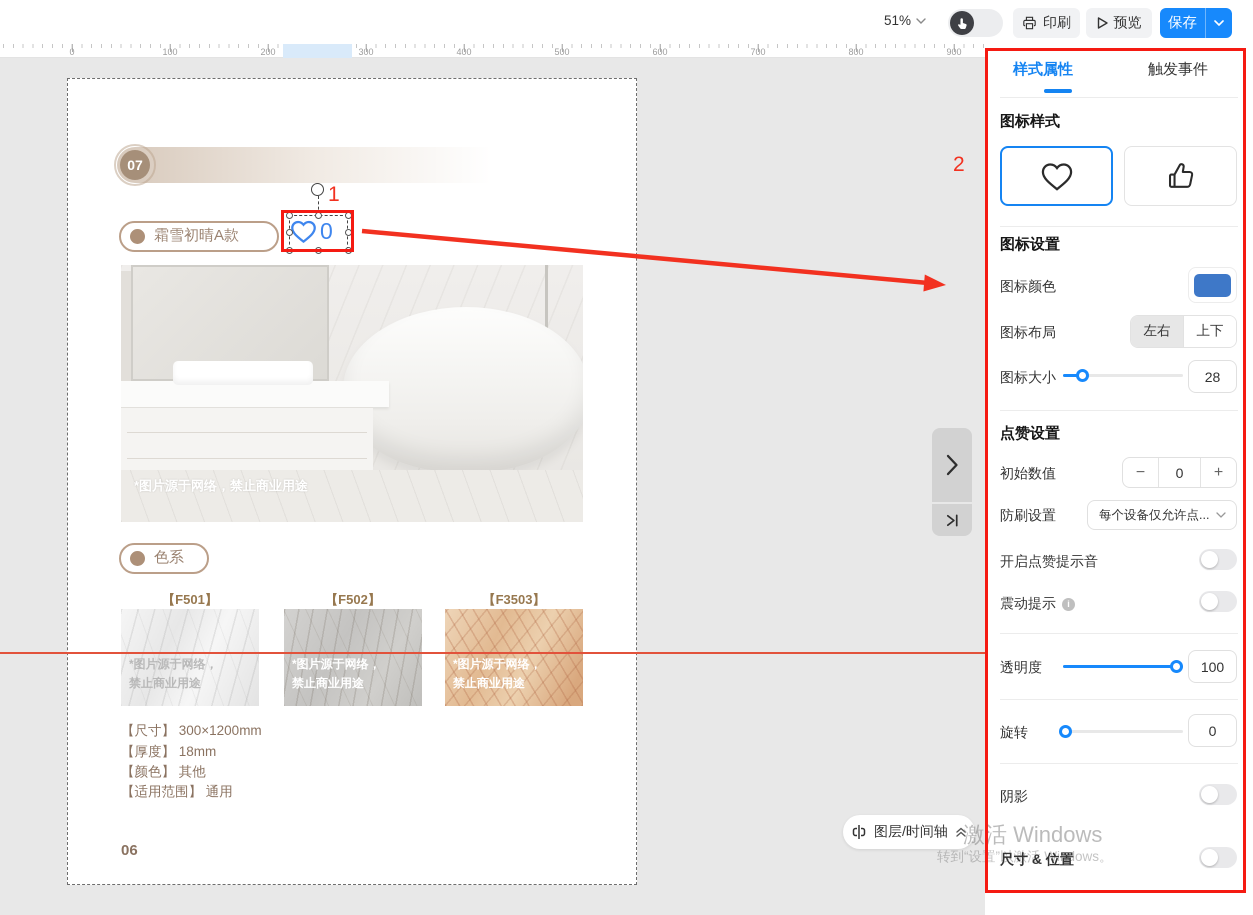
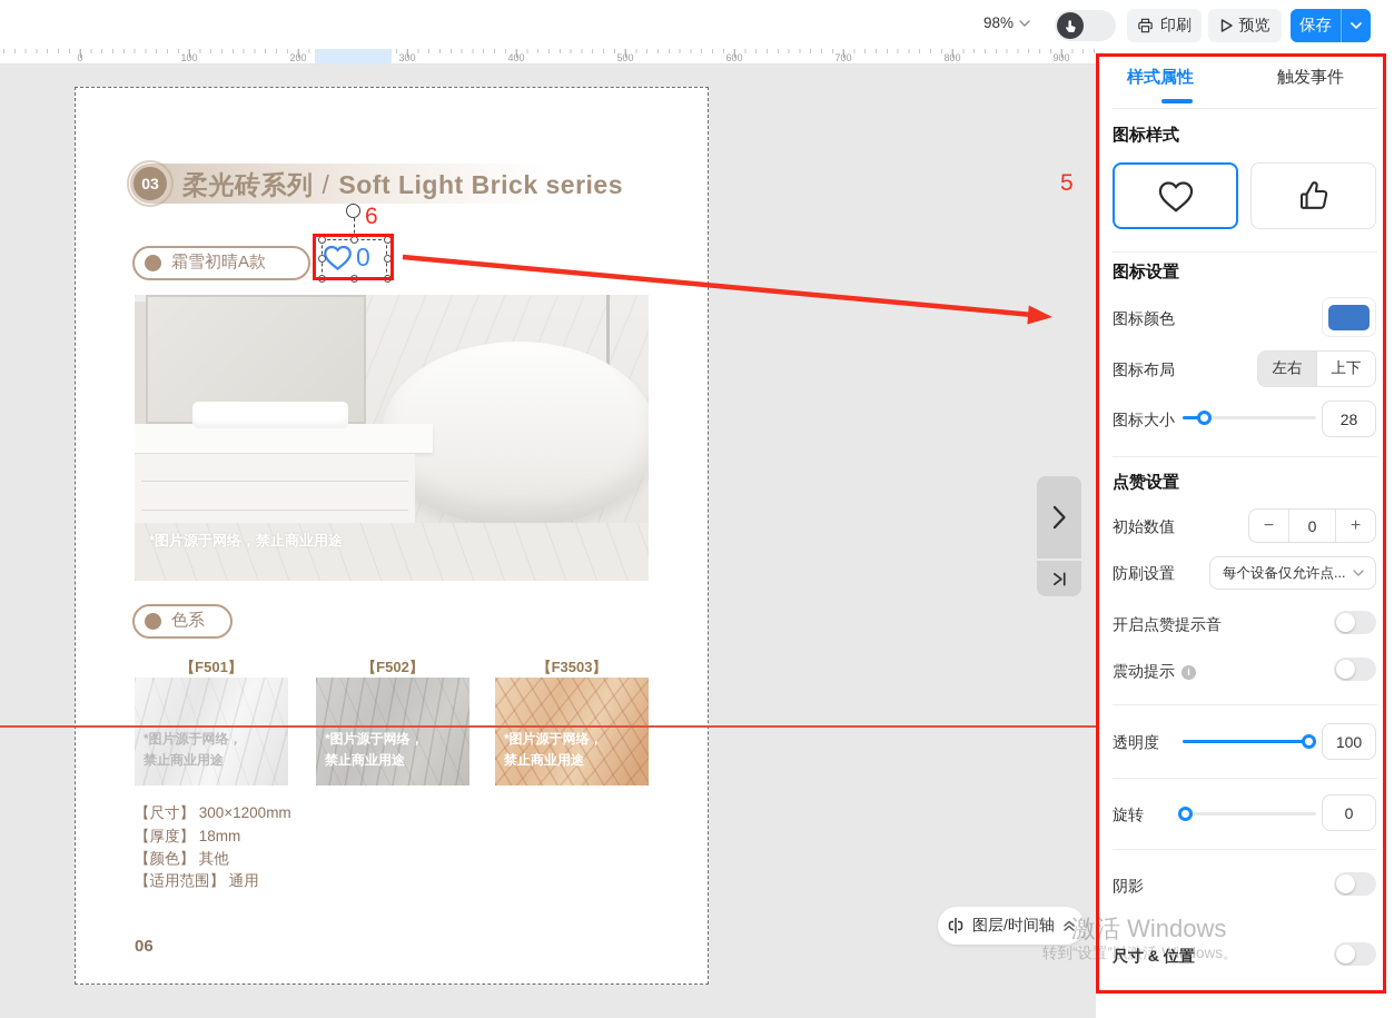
- 51%
+ 98%
  印刷
  预览
  保存
  0
  100
  200
  300
  400
  500
  600
  700
  800
  900
- 07
+ 03
+ 柔光砖系列 / Soft Light Brick series
  霜雪初晴A款
  0
  *图片源于网络，禁止商业用途
  色系
  【F501】
  【F502】
  【F3503】
  *图片源于网络，
  禁止商业用途
  *图片源于网络，
  禁止商业用途
  *图片源于网络，
  禁止商业用途
  【尺寸】 300×1200mm
  【厚度】 18mm
  【颜色】 其他
  【适用范围】 通用
  06
  图层/时间轴
  样式属性
  触发事件
  图标样式
  图标设置
  图标颜色
  图标布局
  左右
  上下
  图标大小
  28
  点赞设置
  初始数值
  −
  0
  +
  防刷设置
  每个设备仅允许点...
  开启点赞提示音
  震动提示 i
  透明度
  100
  旋转
  0
  阴影
  尺寸 & 位置
  激活 Windows
  转到“设置”以激活 Windows。
- 1
+ 6
- 2
+ 5
